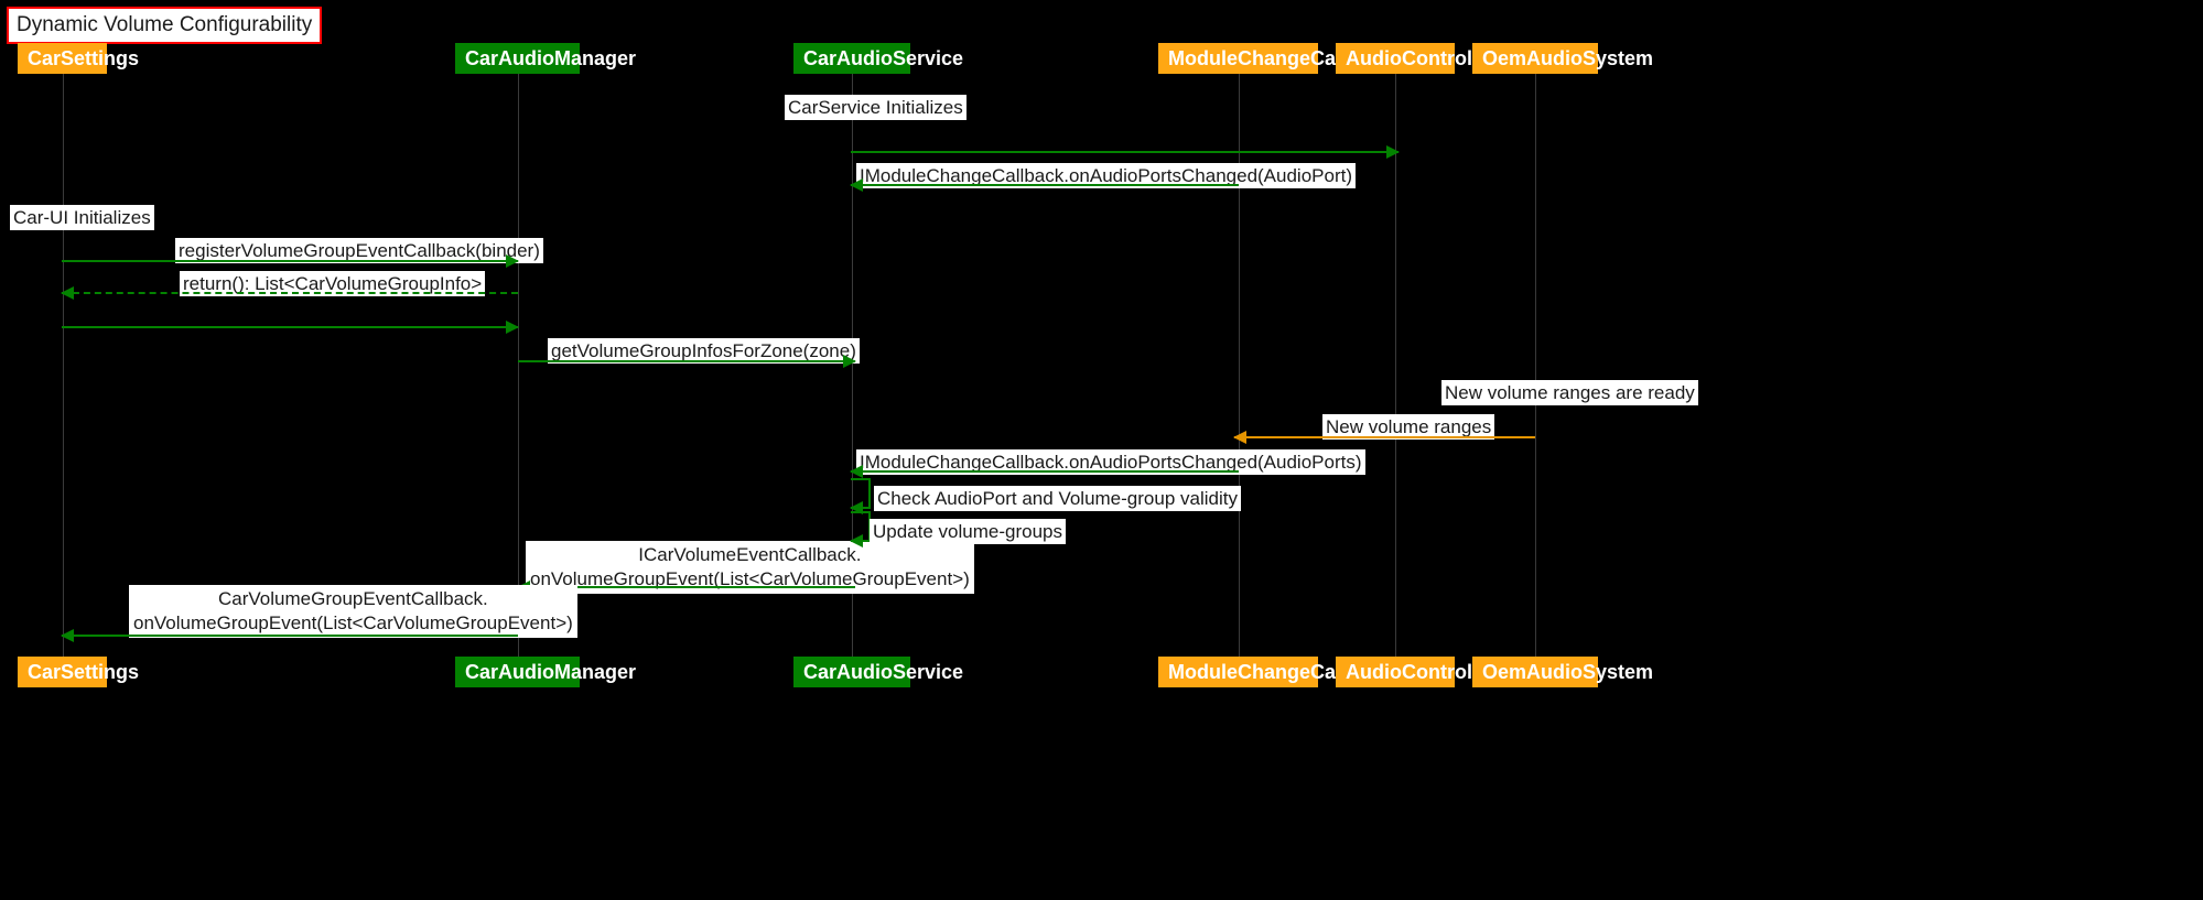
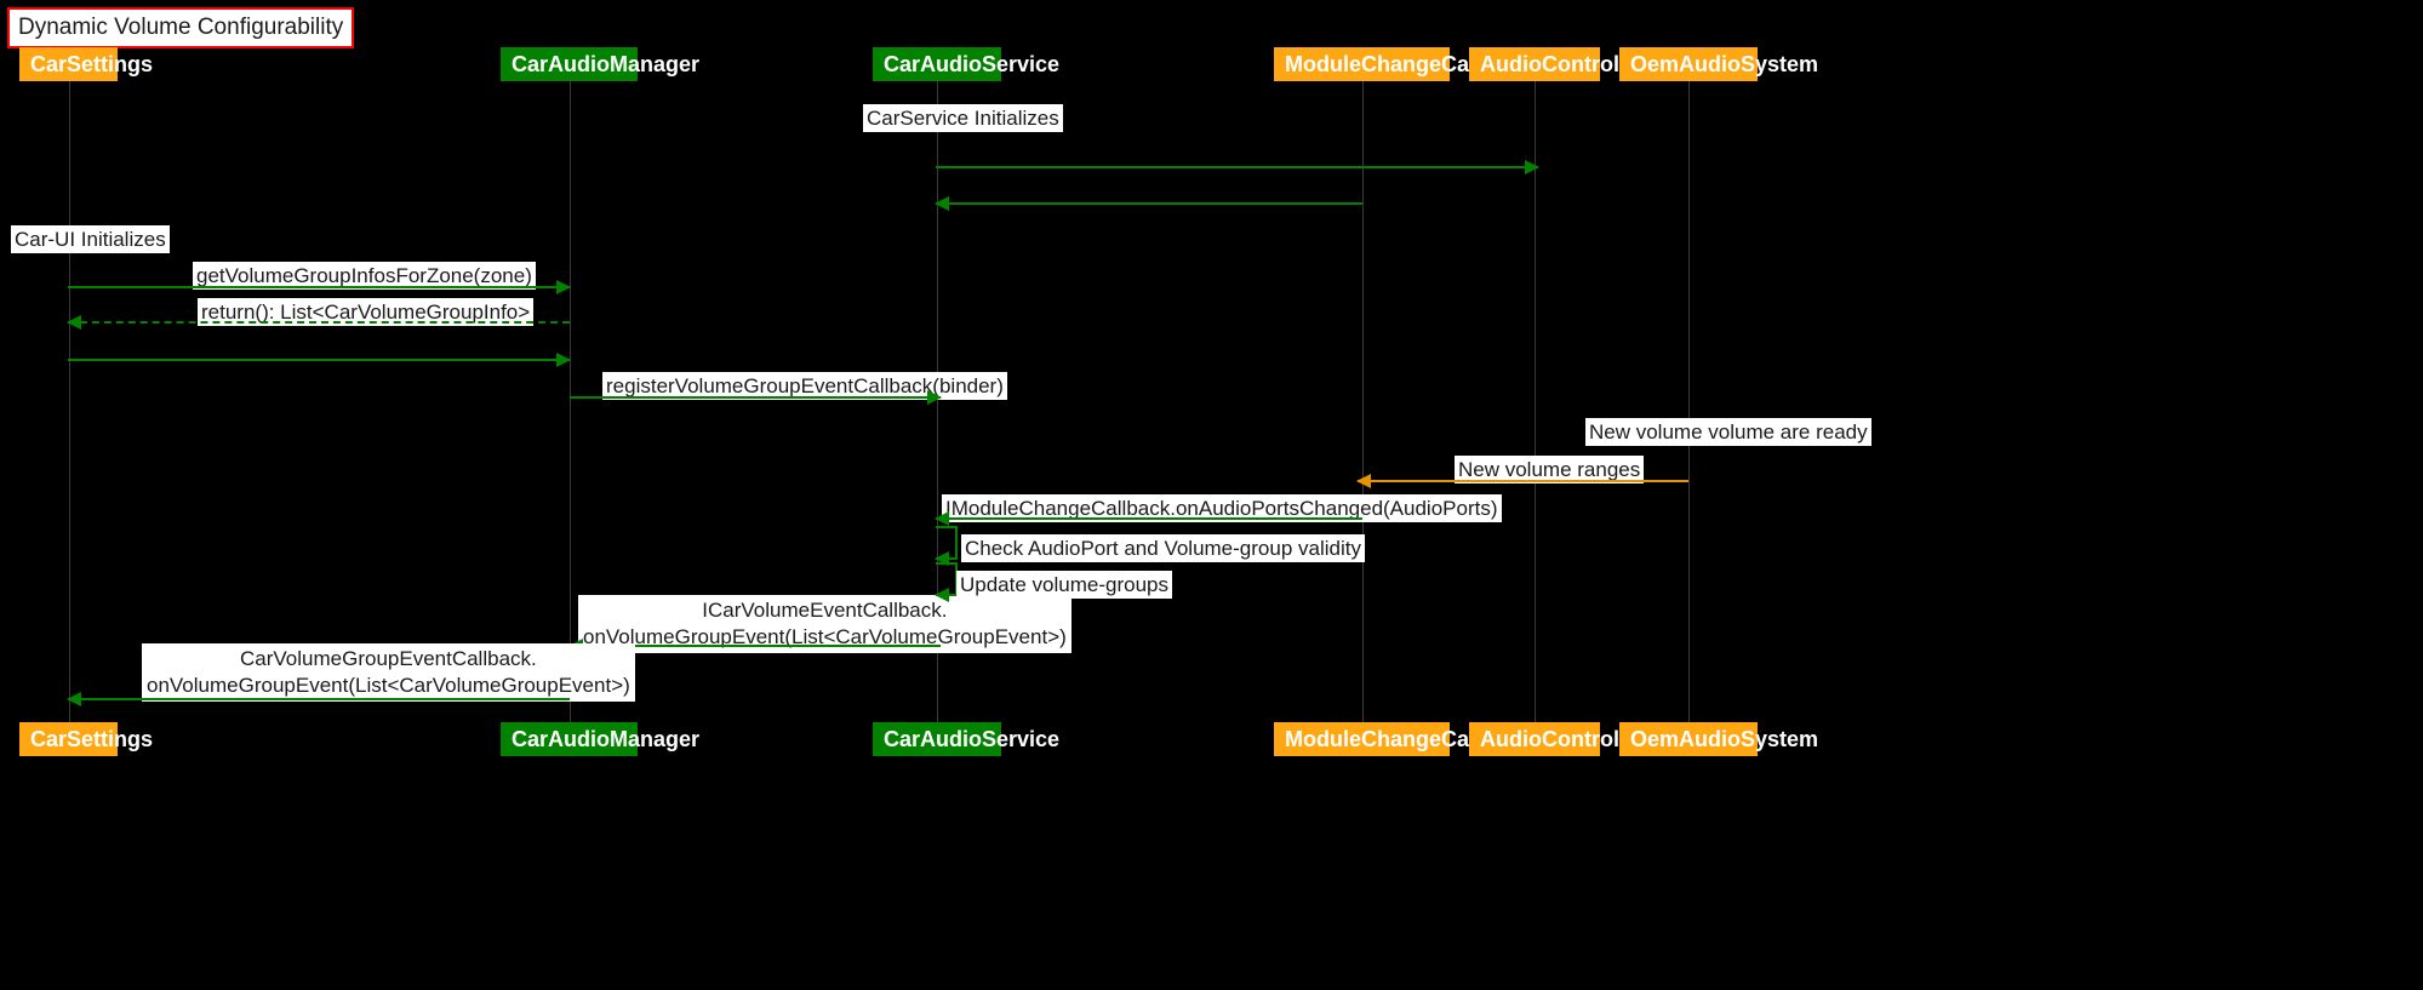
  Dynamic Volume Configurability
  CarSettings
  CarSettings
  CarAudioManager
  CarAudioManager
  CarAudioService
  CarAudioService
  ModuleChangeCa
  ModuleChangeCa
  AudioControl
  AudioControl
  OemAudioSystem
  OemAudioSystem
  CarService Initializes
  Car-UI Initializes
- New volume ranges are ready
+ New volume volume are ready
- IModuleChangeCallback.onAudioPortsChanged(AudioPort)
- registerVolumeGroupEventCallback(binder)
+ getVolumeGroupInfosForZone(zone)
  return(): List<CarVolumeGroupInfo>
- getVolumeGroupInfosForZone(zone)
+ registerVolumeGroupEventCallback(binder)
  New volume ranges
  IModuleChangeCallback.onAudioPortsChanged(AudioPorts)
  ICarVolumeEventCallback.
  onVolumeGroupEvent(List<CarVolumeGroupEvent>)
  CarVolumeGroupEventCallback.
  onVolumeGroupEvent(List<CarVolumeGroupEvent>)
  Check AudioPort and Volume-group validity
  Update volume-groups
